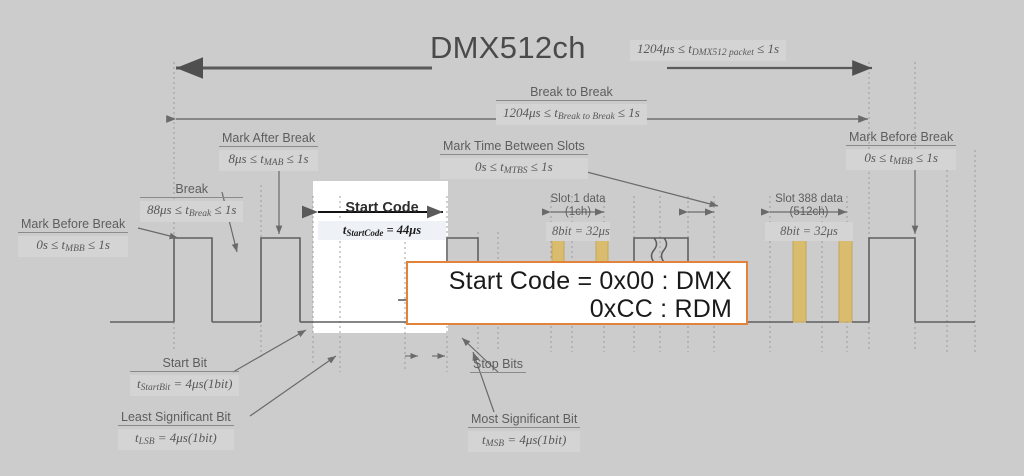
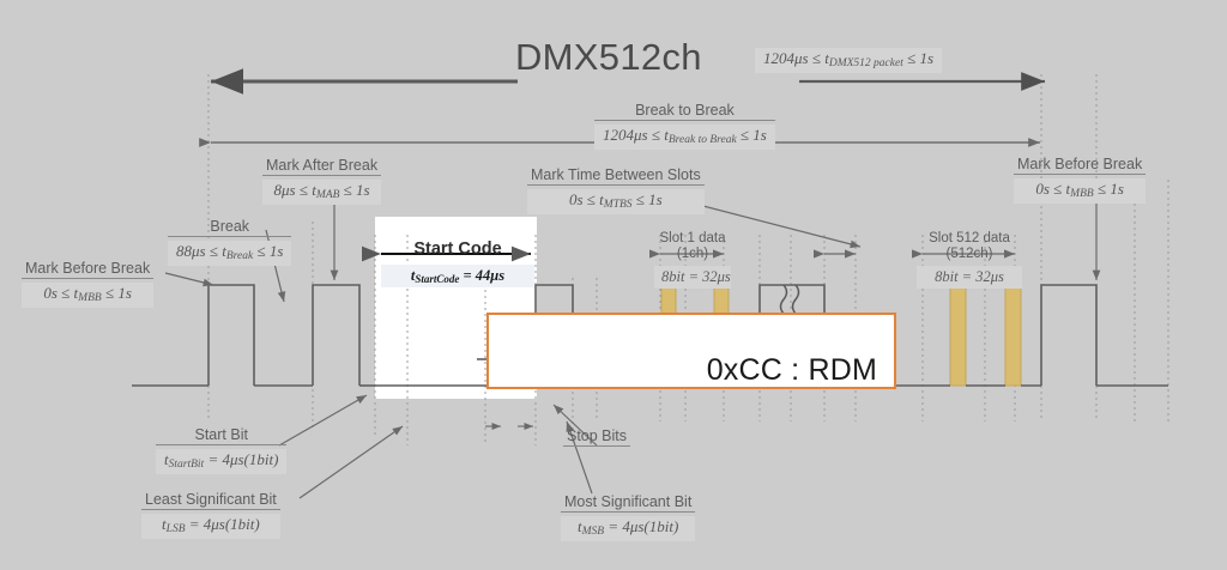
  DMX512ch
  1204μs ≤ tDMX512 packet ≤ 1s
  Break to Break
  1204μs ≤ tBreak to Break ≤ 1s
  Mark After Break
  8μs ≤ tMAB ≤ 1s
  Mark Time Between Slots
  0s ≤ tMTBS ≤ 1s
  Mark Before Break
  0s ≤ tMBB ≤ 1s
  Break
  88μs ≤ tBreak ≤ 1s
  Mark Before Break
  0s ≤ tMBB ≤ 1s
  Start Code
  tStartCode = 44μs
  Slot 1 data
  (1ch)
  8bit = 32μs
- Slot 388 data
+ Slot 512 data
  (512ch)
  8bit = 32μs
- Start Code = 0x00 : DMX
  0xCC : RDM
  Start Bit
  tStartBit = 4μs(1bit)
  Least Significant Bit
  tLSB = 4μs(1bit)
  Stop Bits
  Most Significant Bit
  tMSB = 4μs(1bit)
